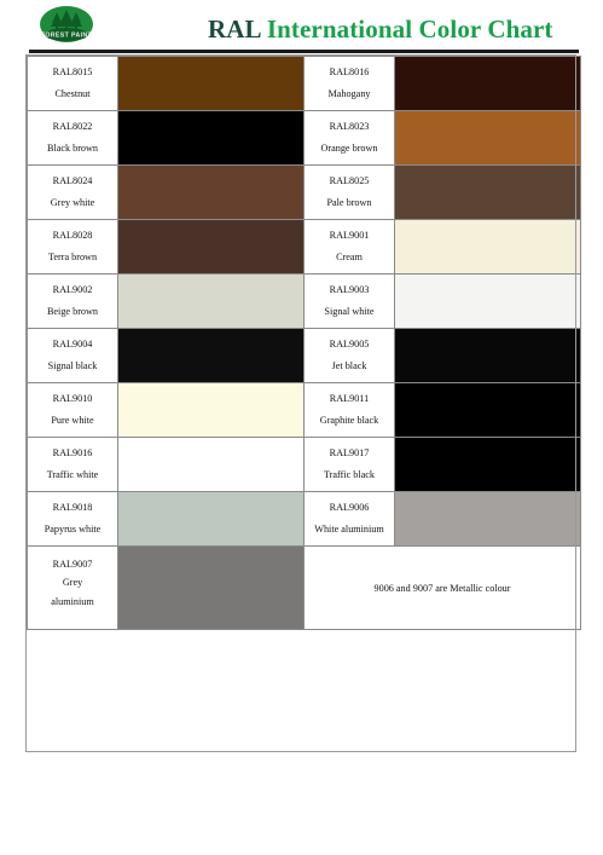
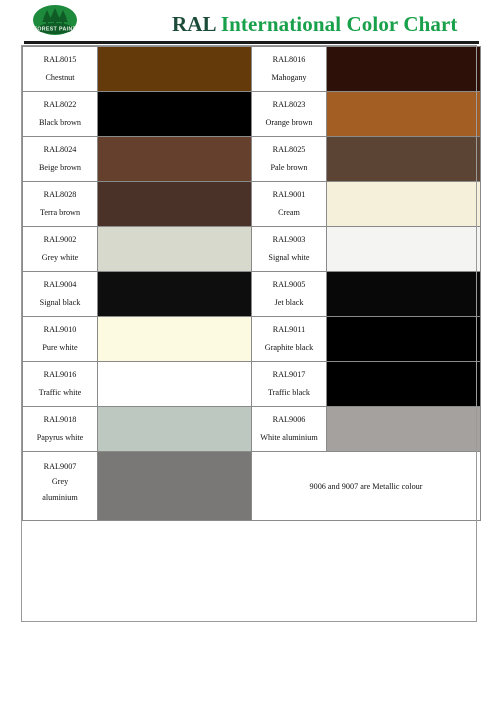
  RAL International Color Chart
  RAL8015 Chestnut		RAL8016 Mahogany
  RAL8022 Black brown		RAL8023 Orange brown
- RAL8024 Grey white		RAL8025 Pale brown
+ RAL8024 Beige brown		RAL8025 Pale brown
  RAL8028 Terra brown		RAL9001 Cream
- RAL9002 Beige brown		RAL9003 Signal white
+ RAL9002 Grey white		RAL9003 Signal white
  RAL9004 Signal black		RAL9005 Jet black
  RAL9010 Pure white		RAL9011 Graphite black
  RAL9016 Traffic white		RAL9017 Traffic black
  RAL9018 Papyrus white		RAL9006 White aluminium
  RAL9007 Grey aluminium		9006 and 9007 are Metallic colour
